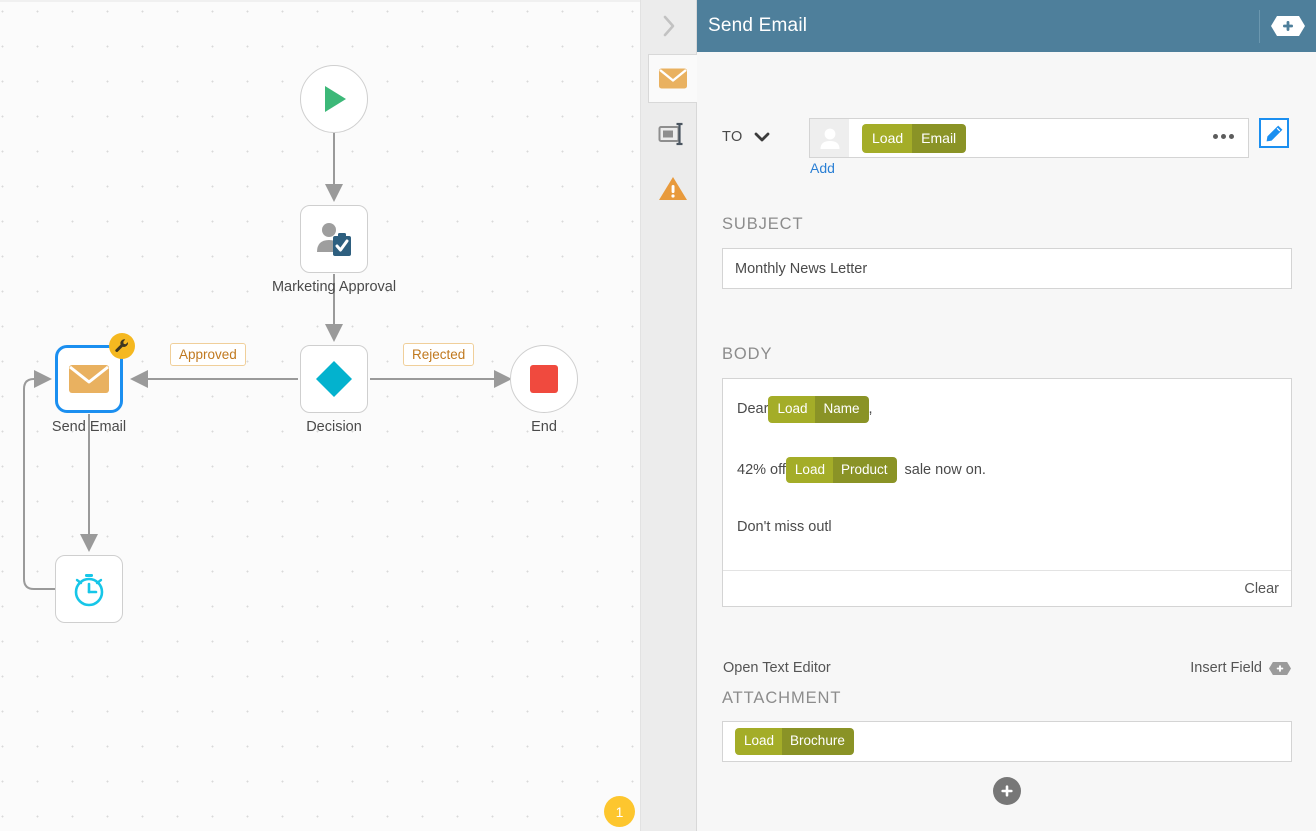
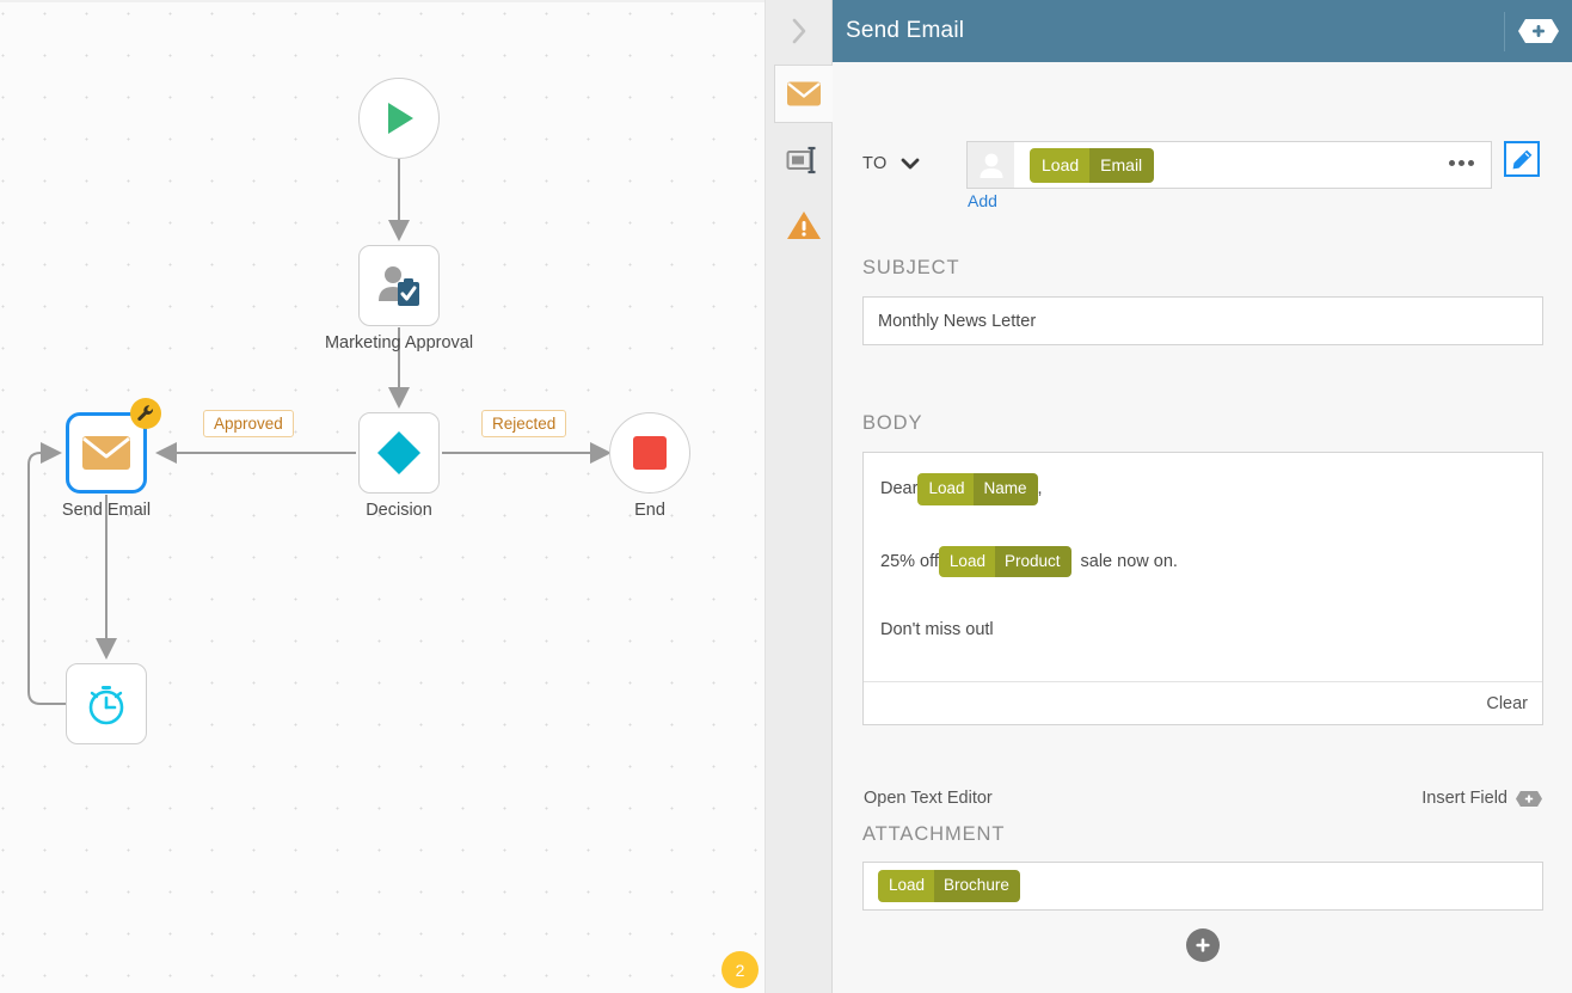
  Marketing Approval
  Decision
  End
  Send Email
  Approved
  Rejected
- 1
+ 2
  Send Email
  TO
  Load
  Email
  Add
  SUBJECT
  Monthly News Letter
  BODY
  Dear
  Load
  Name
  ,
- 42% off
+ 25% off
  Load
  Product
  sale now on.
  Don't miss outl
  Clear
  Open Text Editor
  Insert Field
  ATTACHMENT
  Load
  Brochure
